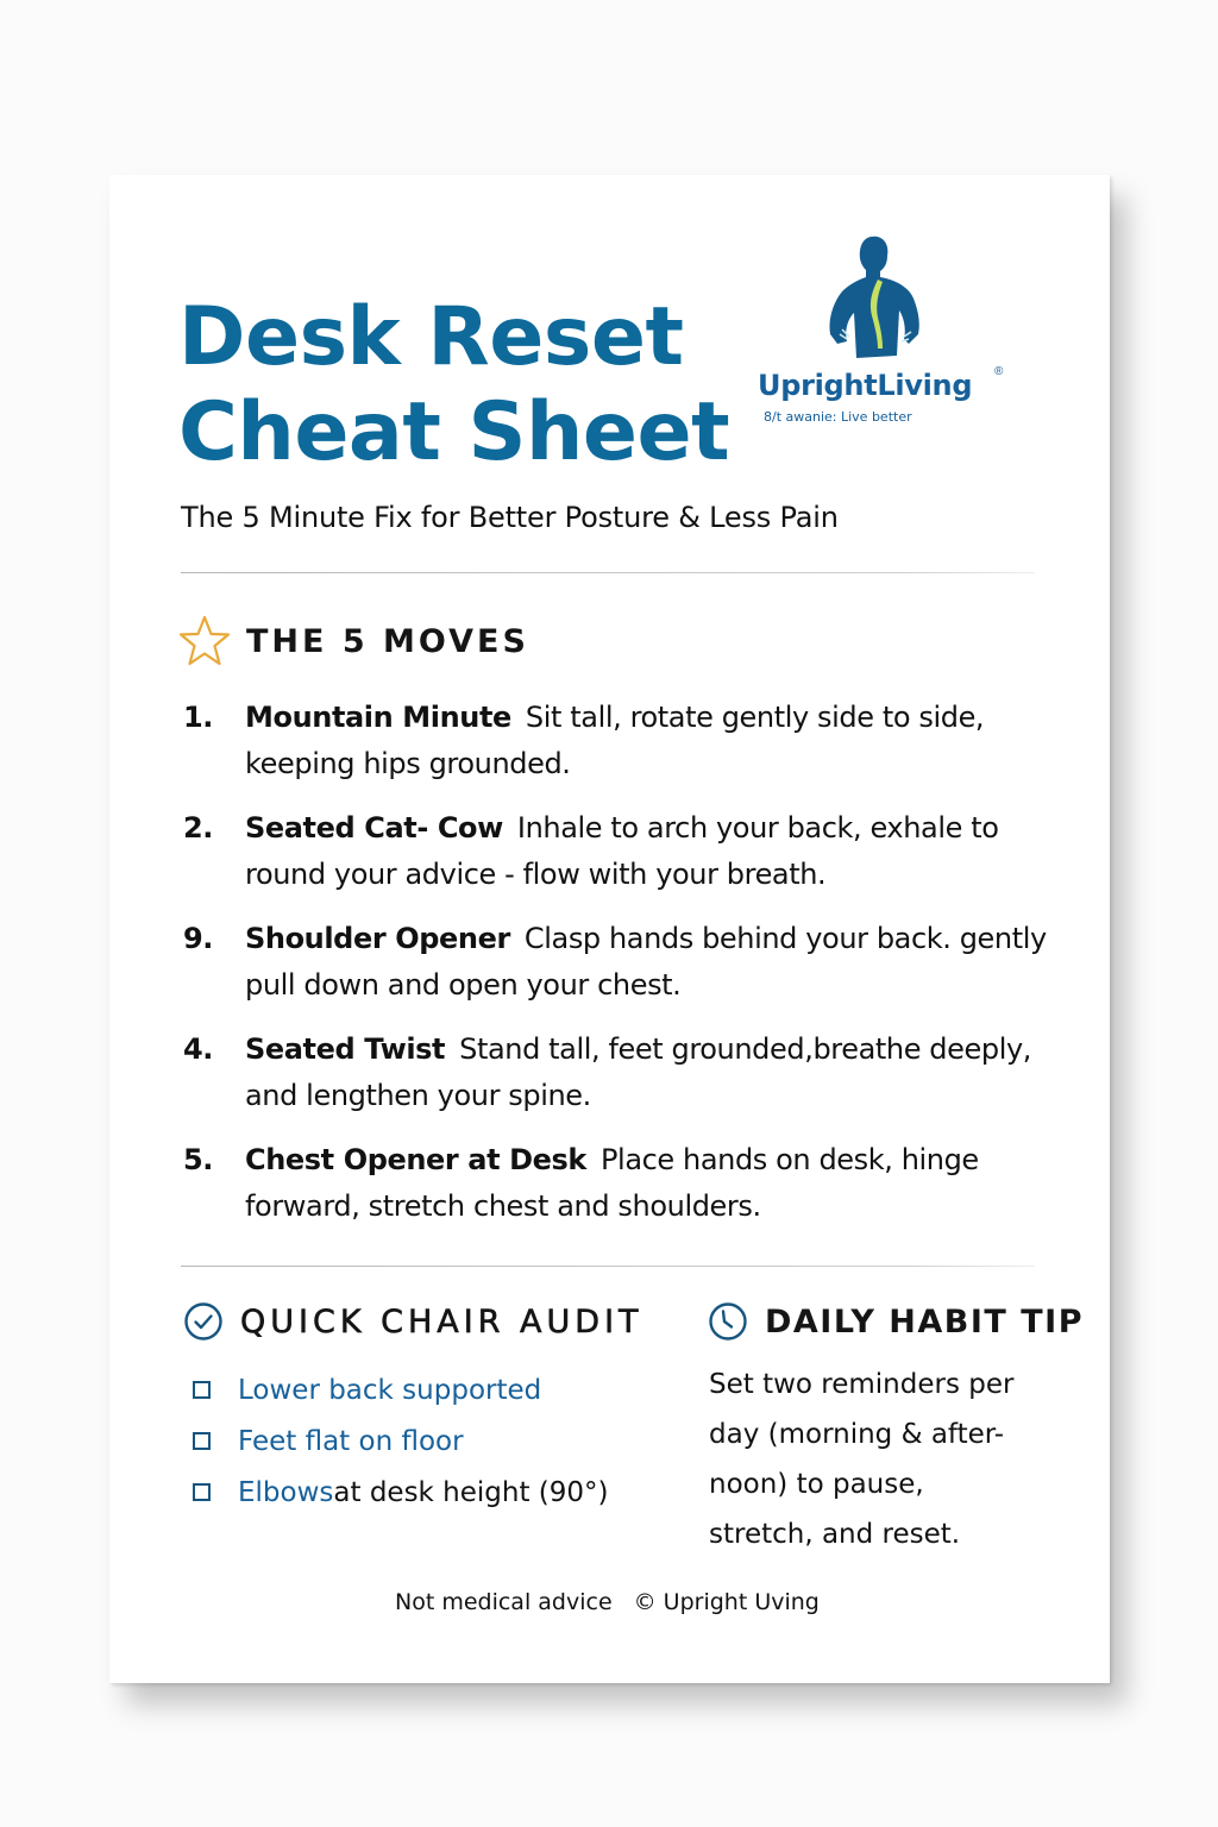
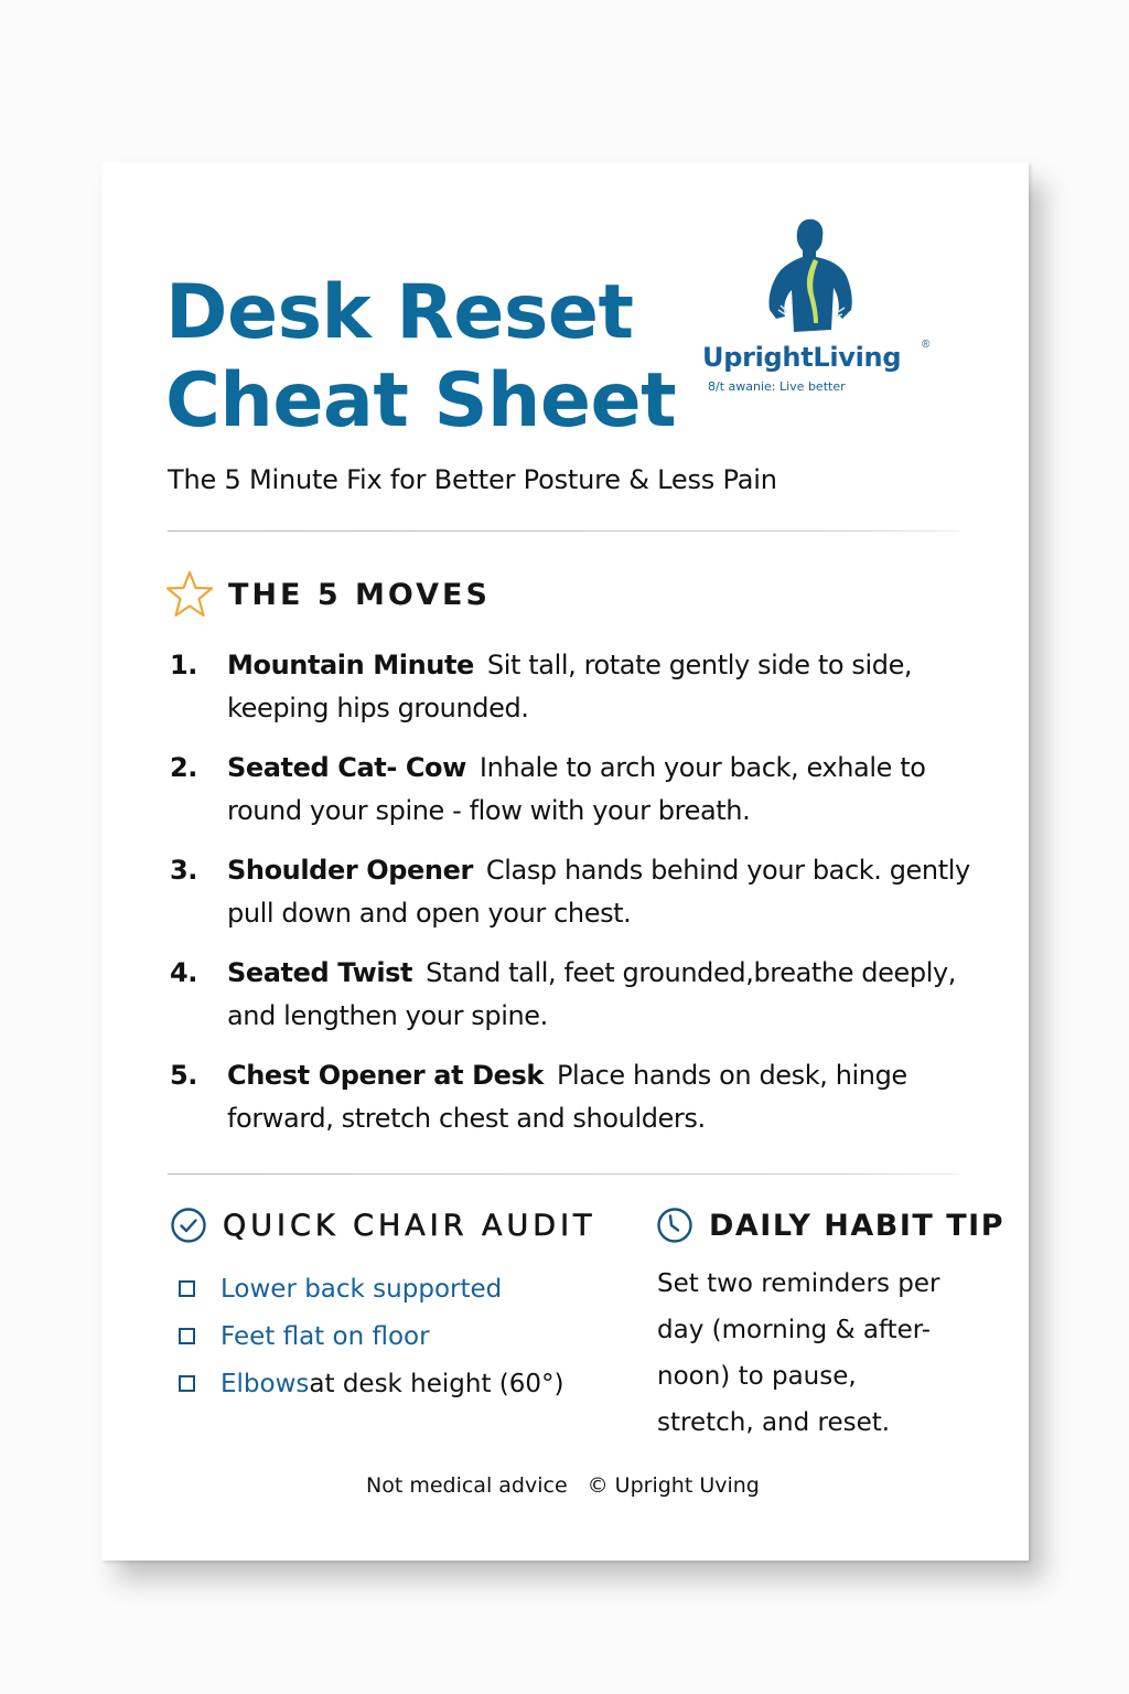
  Desk Reset
  Cheat Sheet
  UprightLiving
  ®
  8/t awanie: Live better
  The 5 Minute Fix for Better Posture & Less Pain
  THE 5 MOVES
  1.
  Mountain Minute Sit tall, rotate gently side to side, keeping hips grounded.
  2.
- Seated Cat- Cow Inhale to arch your back, exhale to round your advice - flow with your breath.
+ Seated Cat- Cow Inhale to arch your back, exhale to round your spine - flow with your breath.
- 9.
+ 3.
  Shoulder Opener Clasp hands behind your back. gently pull down and open your chest.
  4.
  Seated Twist Stand tall, feet grounded,breathe deeply, and lengthen your spine.
  5.
  Chest Opener at Desk Place hands on desk, hinge forward, stretch chest and shoulders.
  QUICK CHAIR AUDIT
  Lower back supported
  Feet flat on floor
  Elbows
- at desk height (90°)
+ at desk height (60°)
  DAILY HABIT TIP
  Set two reminders per
  day (morning & after-
  noon) to pause,
  stretch, and reset.
  Not medical advice © Upright Uving
